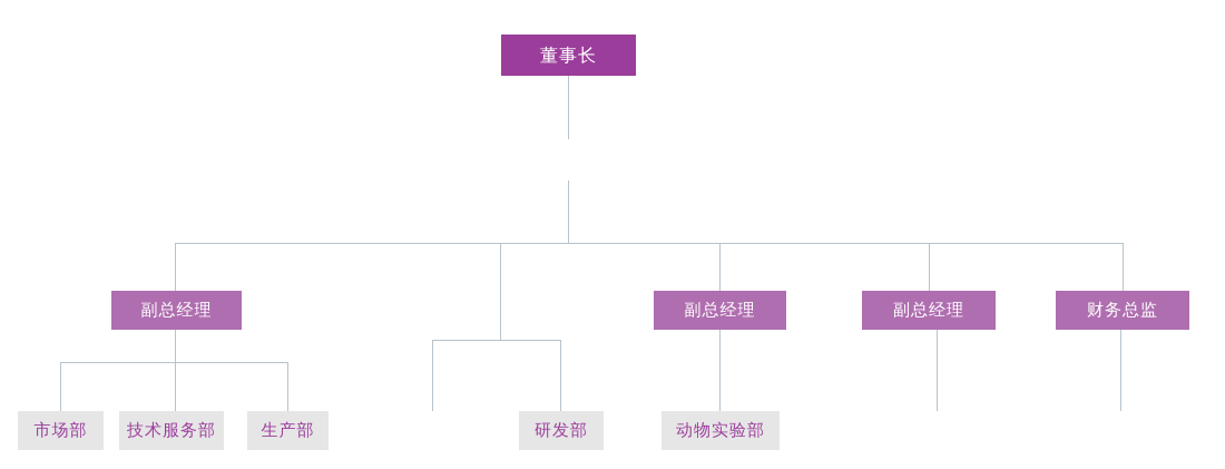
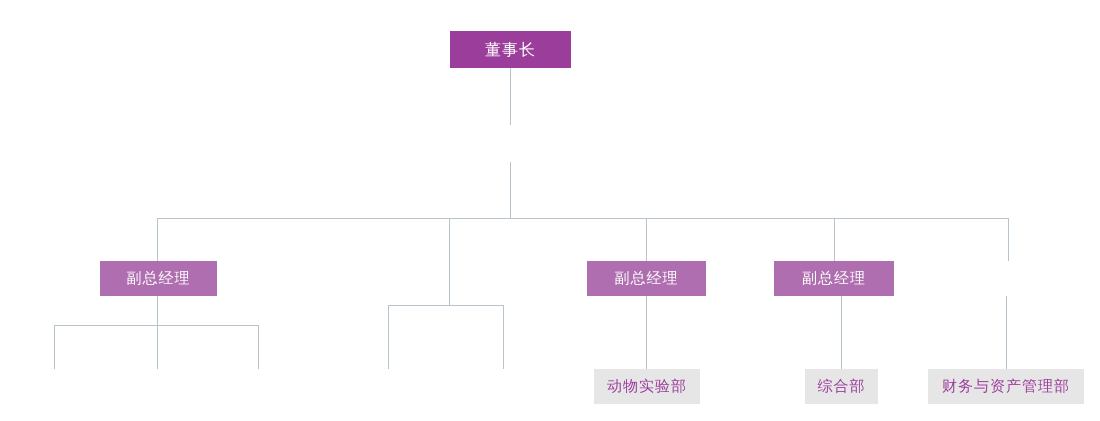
  董事长
  副总经理
  副总经理
  副总经理
- 财务总监
- 市场部
- 技术服务部
- 生产部
- 研发部
  动物实验部
+ 综合部
+ 财务与资产管理部
